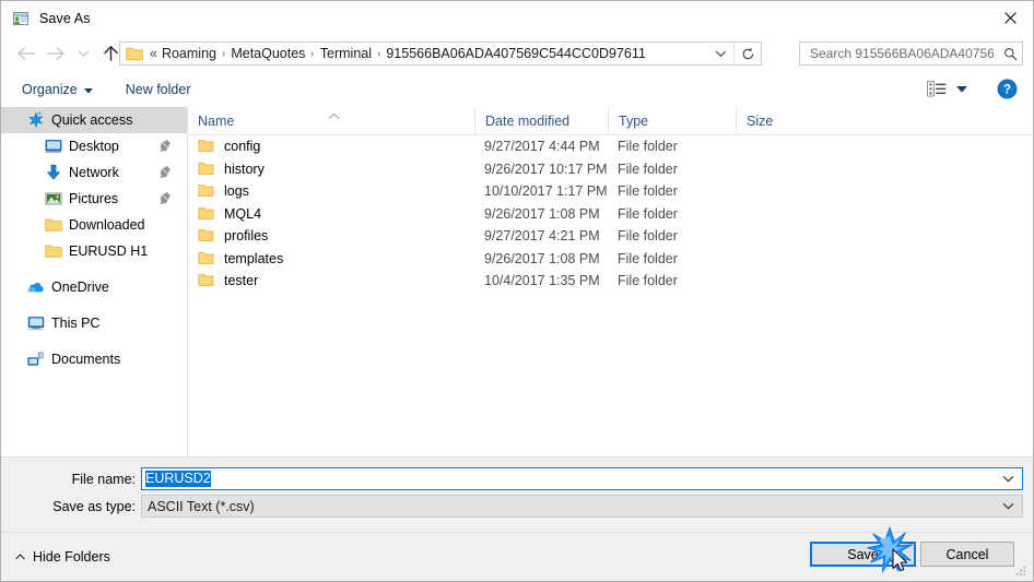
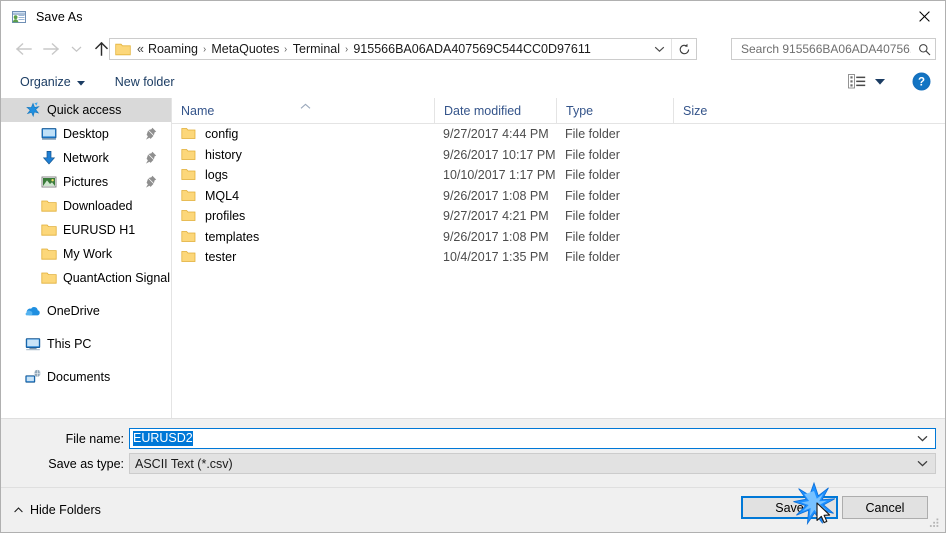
  Save As
  «
  Roaming
  ›
  MetaQuotes
  ›
  Terminal
  ›
  915566BA06ADA407569C544CC0D97611
  Search 915566BA06ADA40756
  Organize
  New folder
  ?
  Quick access
  Desktop
  Network
  Pictures
  Downloaded
  EURUSD H1
+ My Work
+ QuantAction Signal
  OneDrive
  This PC
  Documents
  Name
  Date modified
  Type
  Size
  config
  9/27/2017 4:44 PM
  File folder
  history
  9/26/2017 10:17 PM
  File folder
  logs
  10/10/2017 1:17 PM
  File folder
  MQL4
  9/26/2017 1:08 PM
  File folder
  profiles
  9/27/2017 4:21 PM
  File folder
  templates
  9/26/2017 1:08 PM
  File folder
  tester
  10/4/2017 1:35 PM
  File folder
  File name:
  EURUSD2
  Save as type:
  ASCII Text (*.csv)
  Hide Folders
  Save
  Cancel
